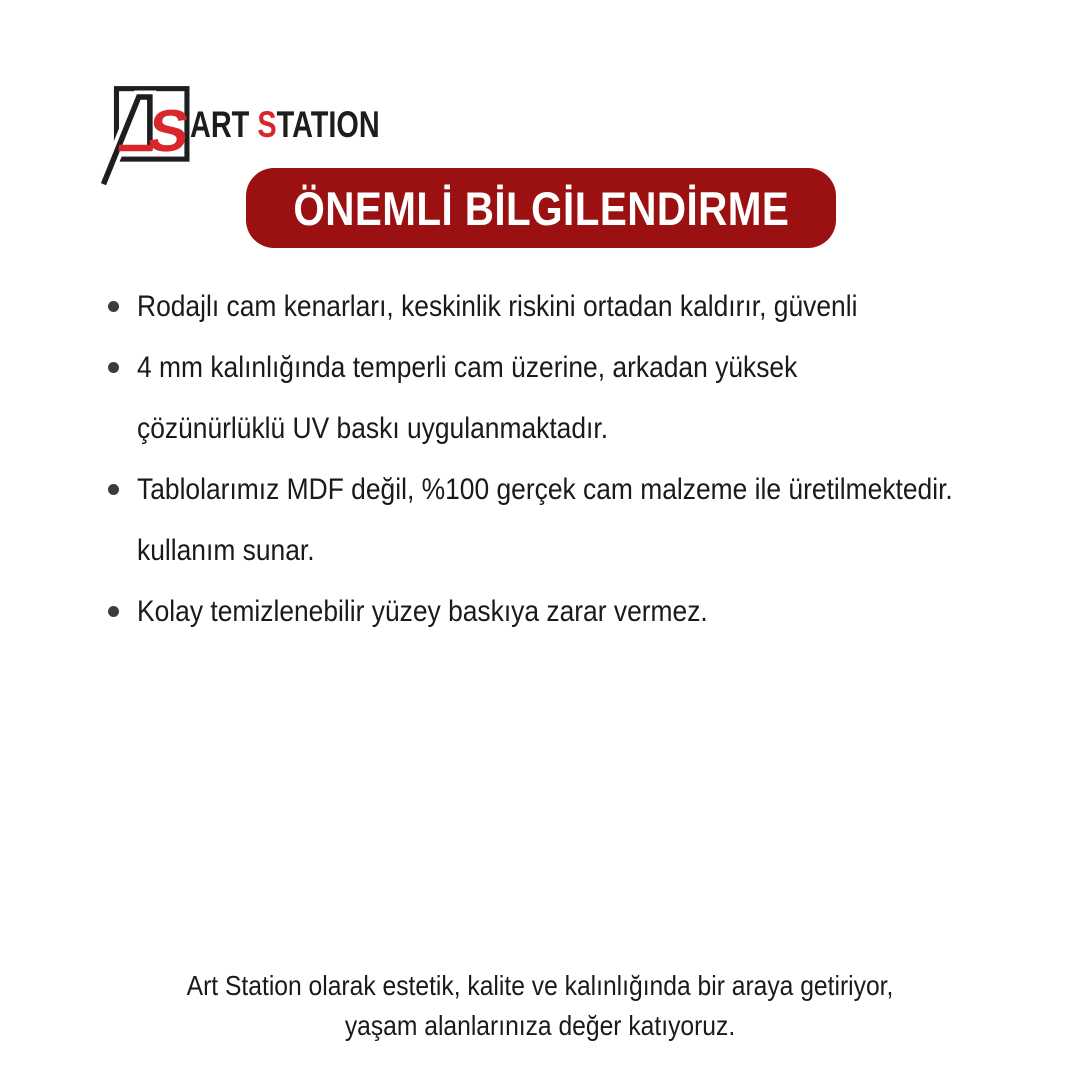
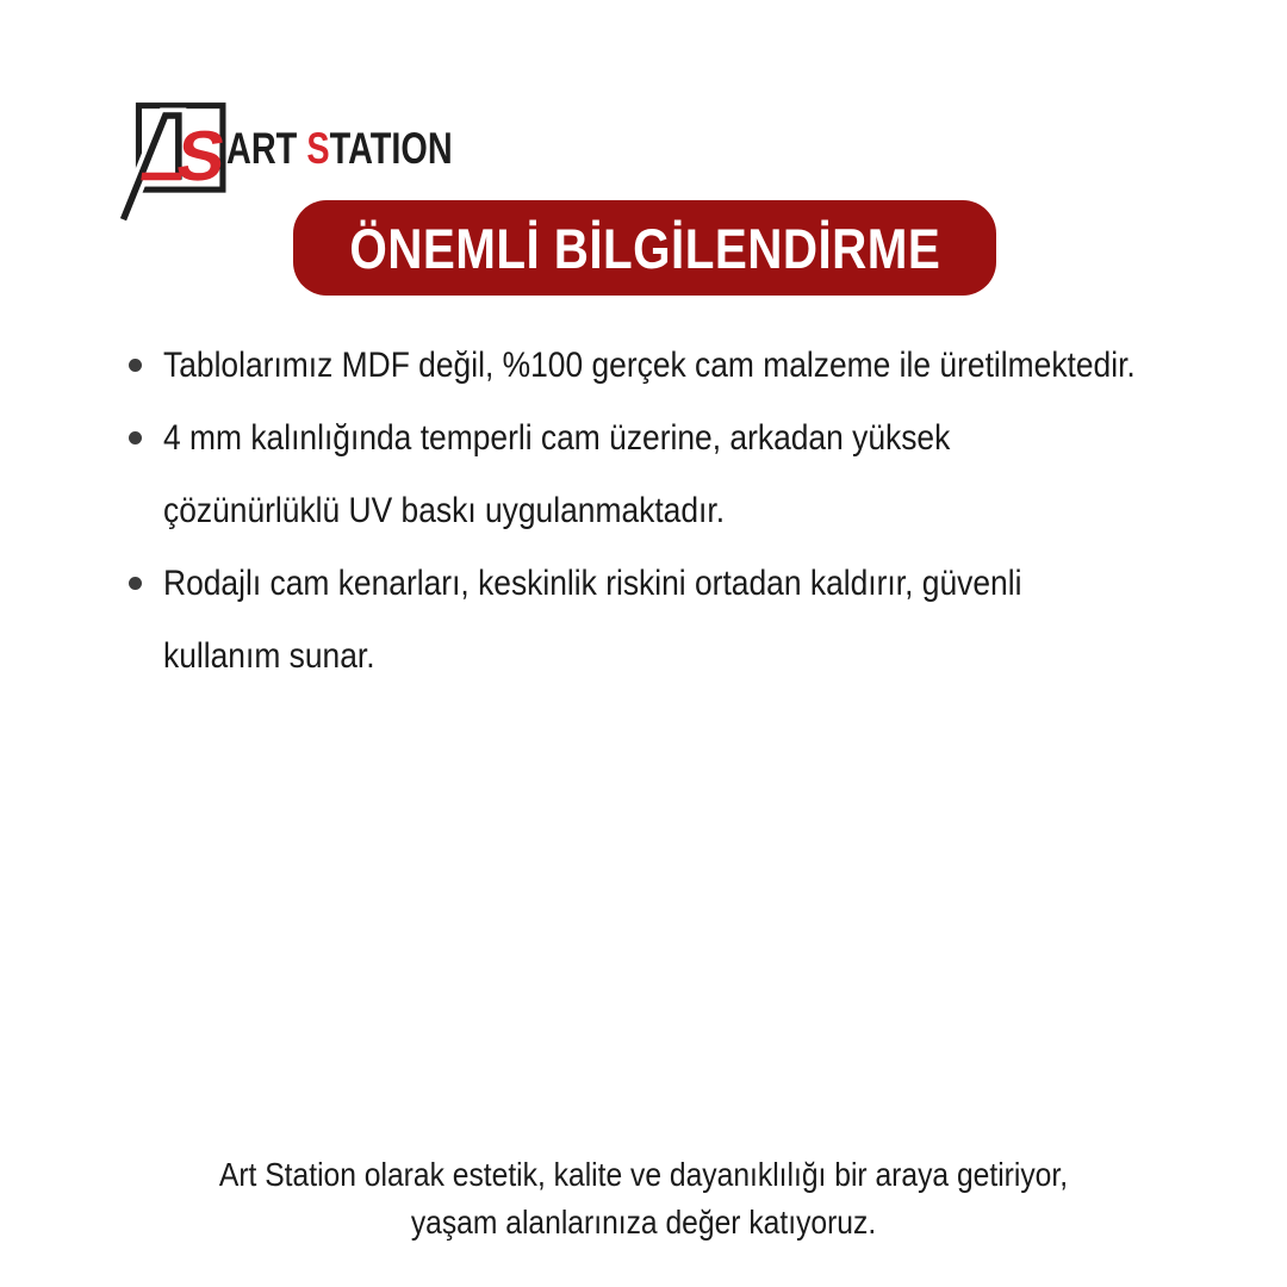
  ART STATION
  ÖNEMLİ BİLGİLENDİRME
- Rodajlı cam kenarları, keskinlik riskini ortadan kaldırır, güvenli
+ Tablolarımız MDF değil, %100 gerçek cam malzeme ile üretilmektedir.
  4 mm kalınlığında temperli cam üzerine, arkadan yüksek
  çözünürlüklü UV baskı uygulanmaktadır.
- Tablolarımız MDF değil, %100 gerçek cam malzeme ile üretilmektedir.
+ Rodajlı cam kenarları, keskinlik riskini ortadan kaldırır, güvenli
  kullanım sunar.
- Kolay temizlenebilir yüzey baskıya zarar vermez.
- Art Station olarak estetik, kalite ve kalınlığında bir araya getiriyor,
+ Art Station olarak estetik, kalite ve dayanıklılığı bir araya getiriyor,
  yaşam alanlarınıza değer katıyoruz.
